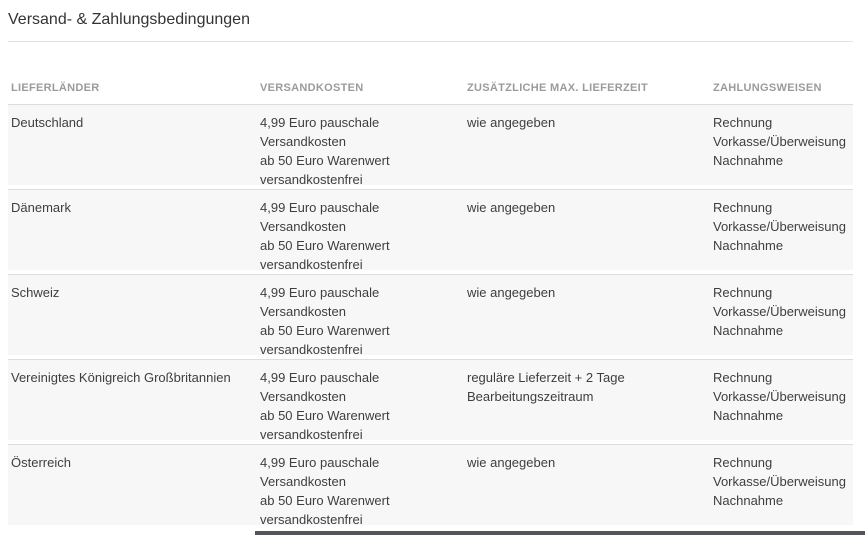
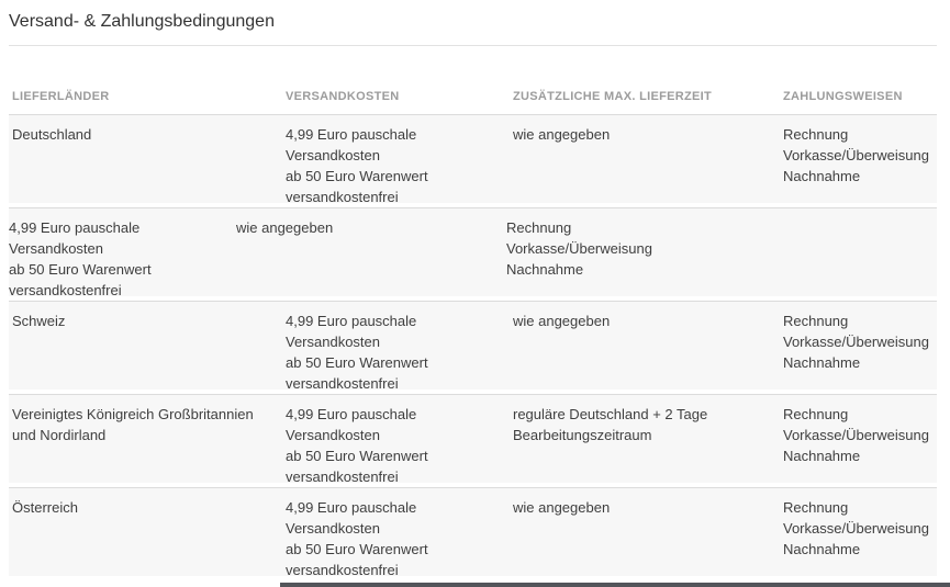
  Versand- & Zahlungsbedingungen
  LIEFERLÄNDER
  VERSANDKOSTEN
  ZUSÄTZLICHE MAX. LIEFERZEIT
  ZAHLUNGSWEISEN
  Deutschland
  4,99 Euro pauschale
  Versandkosten
  ab 50 Euro Warenwert
  versandkostenfrei
  wie angegeben
  Rechnung
  Vorkasse/Überweisung
  Nachnahme
- Dänemark
  4,99 Euro pauschale
  Versandkosten
  ab 50 Euro Warenwert
  versandkostenfrei
  wie angegeben
  Rechnung
  Vorkasse/Überweisung
  Nachnahme
  Schweiz
  4,99 Euro pauschale
  Versandkosten
  ab 50 Euro Warenwert
  versandkostenfrei
  wie angegeben
  Rechnung
  Vorkasse/Überweisung
  Nachnahme
  Vereinigtes Königreich Großbritannien
+ und Nordirland
  4,99 Euro pauschale
  Versandkosten
  ab 50 Euro Warenwert
  versandkostenfrei
- reguläre Lieferzeit + 2 Tage
+ reguläre Deutschland + 2 Tage
  Bearbeitungszeitraum
  Rechnung
  Vorkasse/Überweisung
  Nachnahme
  Österreich
  4,99 Euro pauschale
  Versandkosten
  ab 50 Euro Warenwert
  versandkostenfrei
  wie angegeben
  Rechnung
  Vorkasse/Überweisung
  Nachnahme
